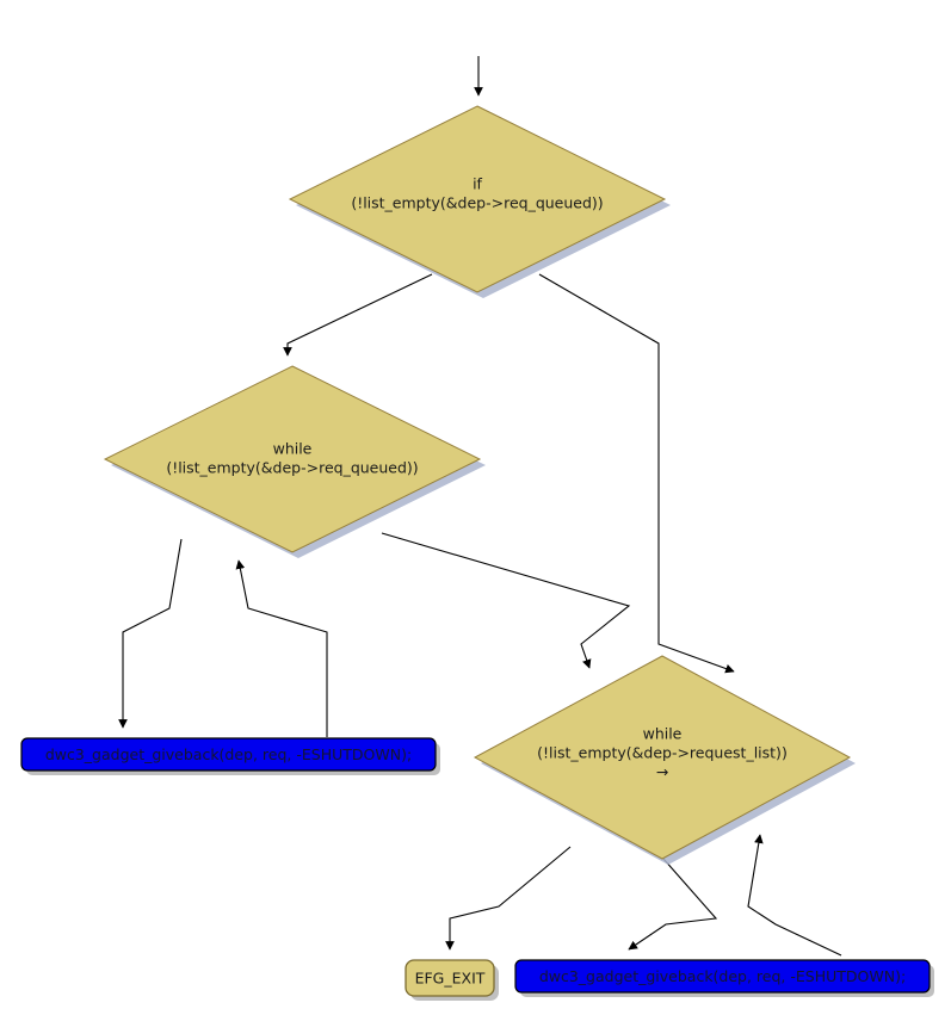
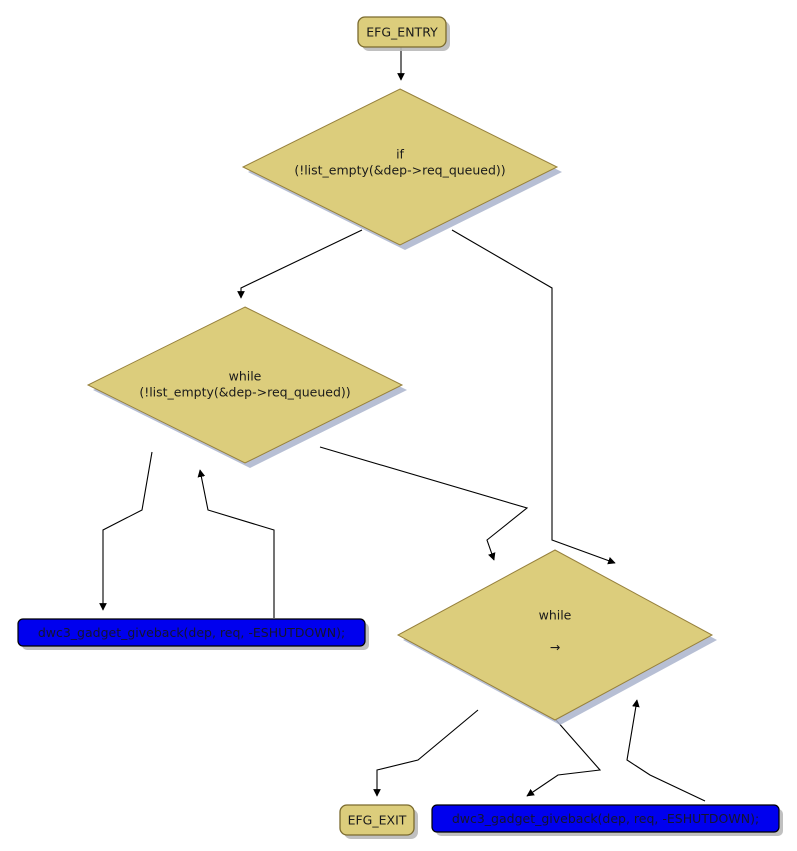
+ EFG_ENTRY
  if
  (!list_empty(&dep->req_queued))
  while
  (!list_empty(&dep->req_queued))
  dwc3_gadget_giveback(dep, req, -ESHUTDOWN);
  while
- (!list_empty(&dep->request_list))
  →
  EFG_EXIT
  dwc3_gadget_giveback(dep, req, -ESHUTDOWN);
